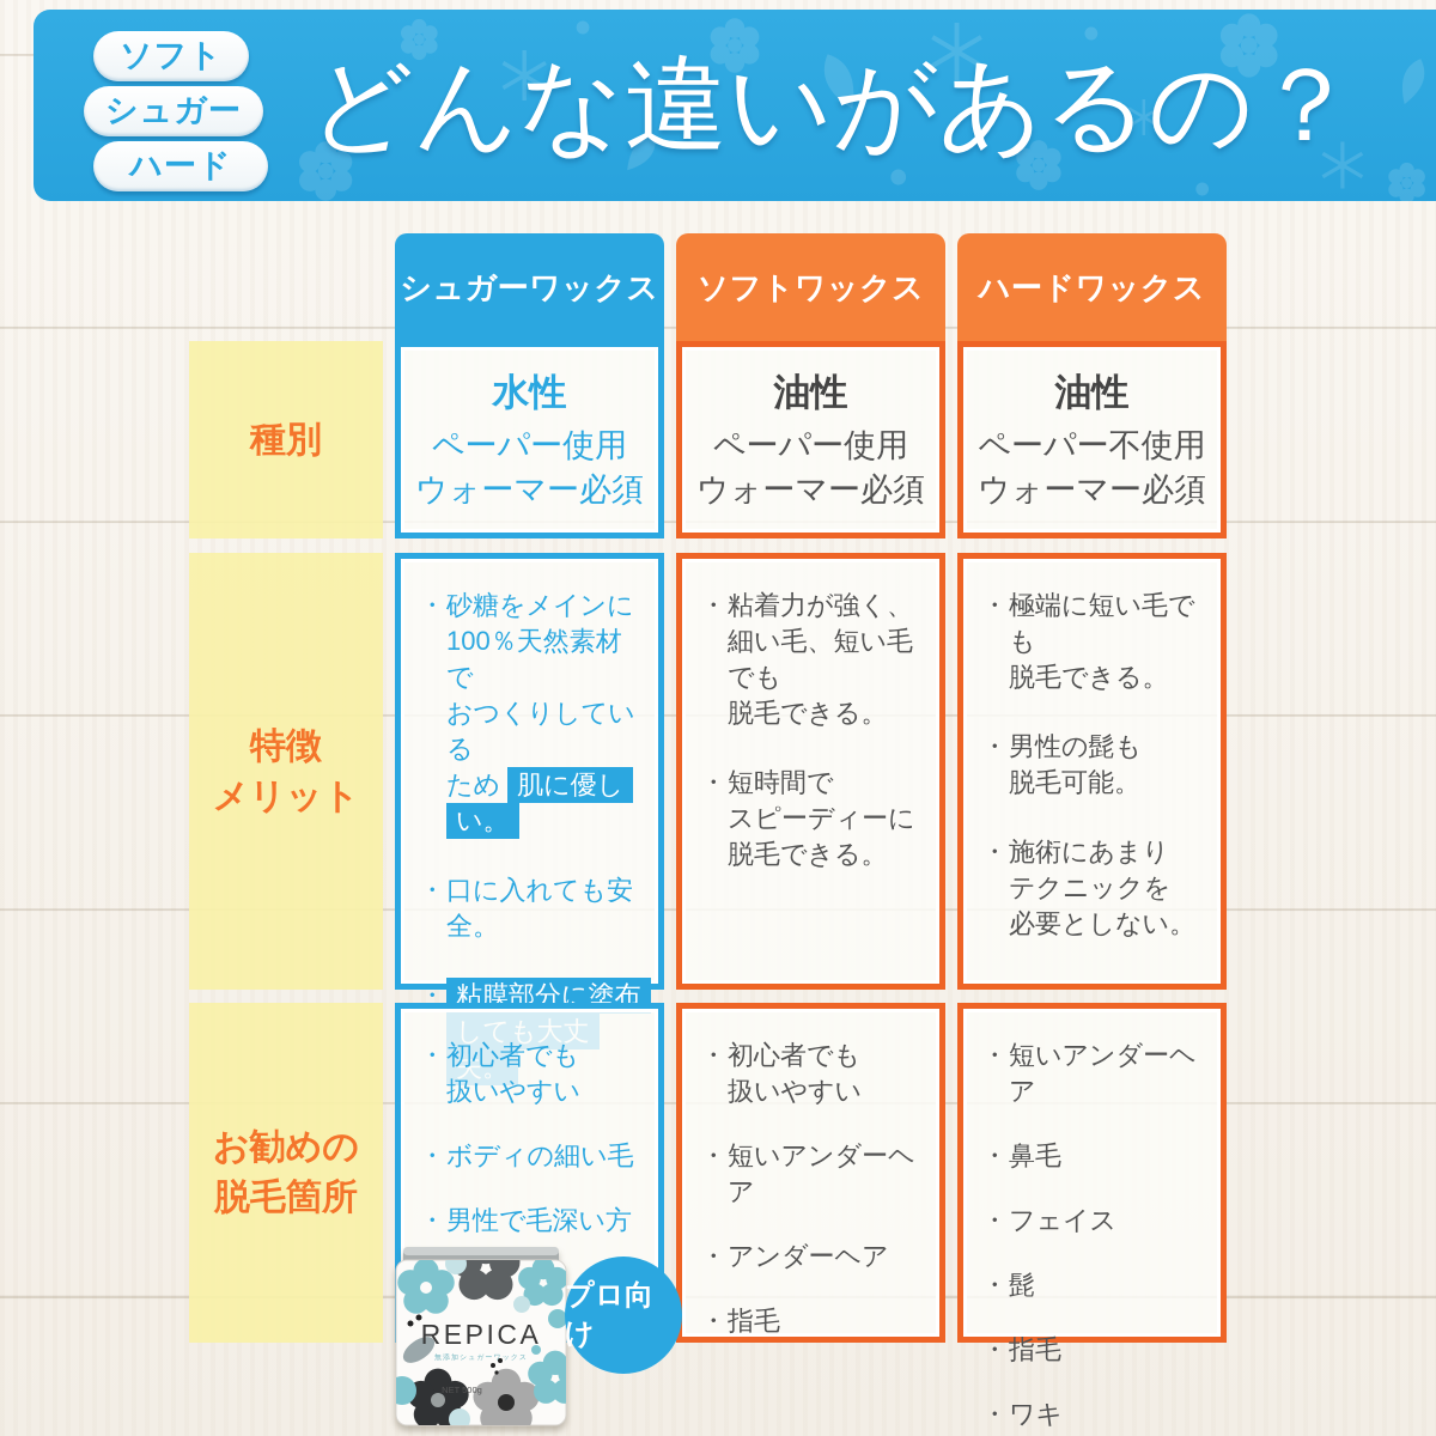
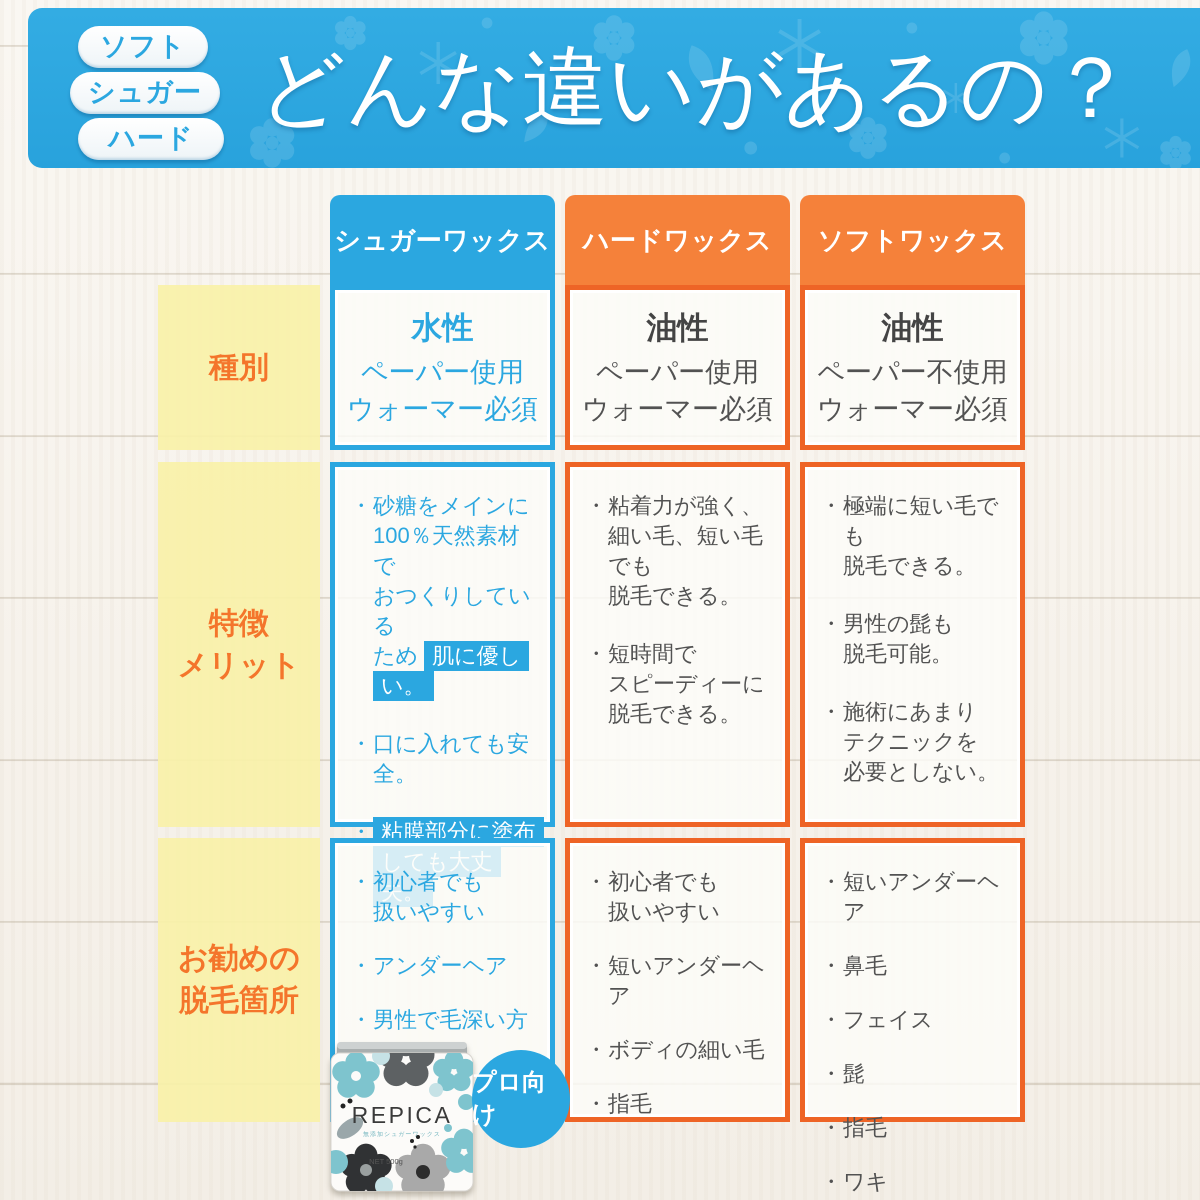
  ソフト
  シュガー
  ハード
  どんな違いがあるの？
  種別
  特徴
  メリット
  お勧めの
  脱毛箇所
  シュガーワックス
  水性
  ペーパー使用
  ウォーマー必須
  ・
  砂糖をメインに
  100％天然素材で
  おつくりしている
  ため 肌に優しい。
  ・
  口に入れても安全。
  ・
  粘膜部分に塗布
  しても大丈夫。
  ・
  初心者でも
  扱いやすい
  ・
- ボディの細い毛
+ アンダーヘア
  ・
  男性で毛深い方
- ソフトワックス
+ ハードワックス
  油性
  ペーパー使用
  ウォーマー必須
  ・
  粘着力が強く、
  細い毛、短い毛でも
  脱毛できる。
  ・
  短時間で
  スピーディーに
  脱毛できる。
  ・
  初心者でも
  扱いやすい
  ・
  短いアンダーヘア
  ・
- アンダーヘア
+ ボディの細い毛
  ・
  指毛
- ハードワックス
+ ソフトワックス
  油性
  ペーパー不使用
  ウォーマー必須
  ・
  極端に短い毛でも
  脱毛できる。
  ・
  男性の髭も
  脱毛可能。
  ・
  施術にあまり
  テクニックを
  必要としない。
  ・
  短いアンダーヘア
  ・
  鼻毛
  ・
  フェイス
  ・
  髭
  ・
  指毛
  ・
  ワキ
  REPICA
  NET 500g
  プロ向け
